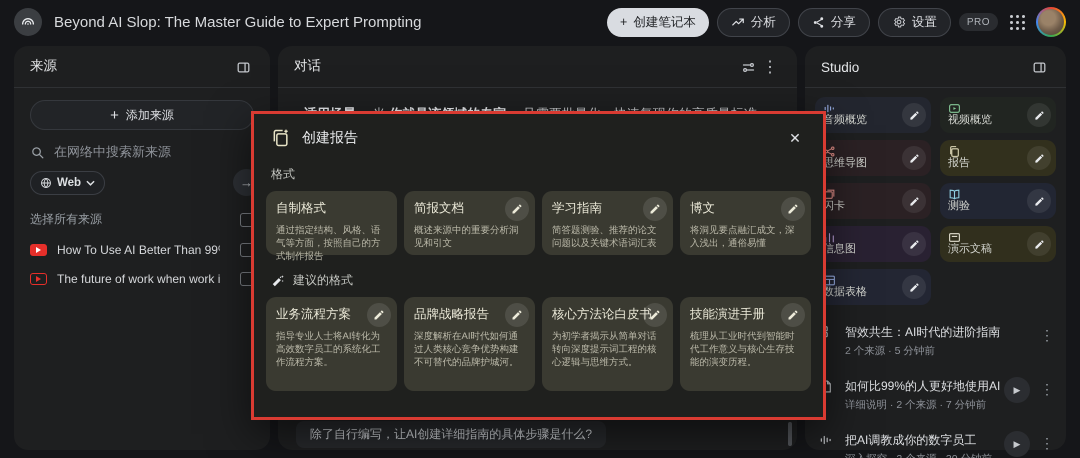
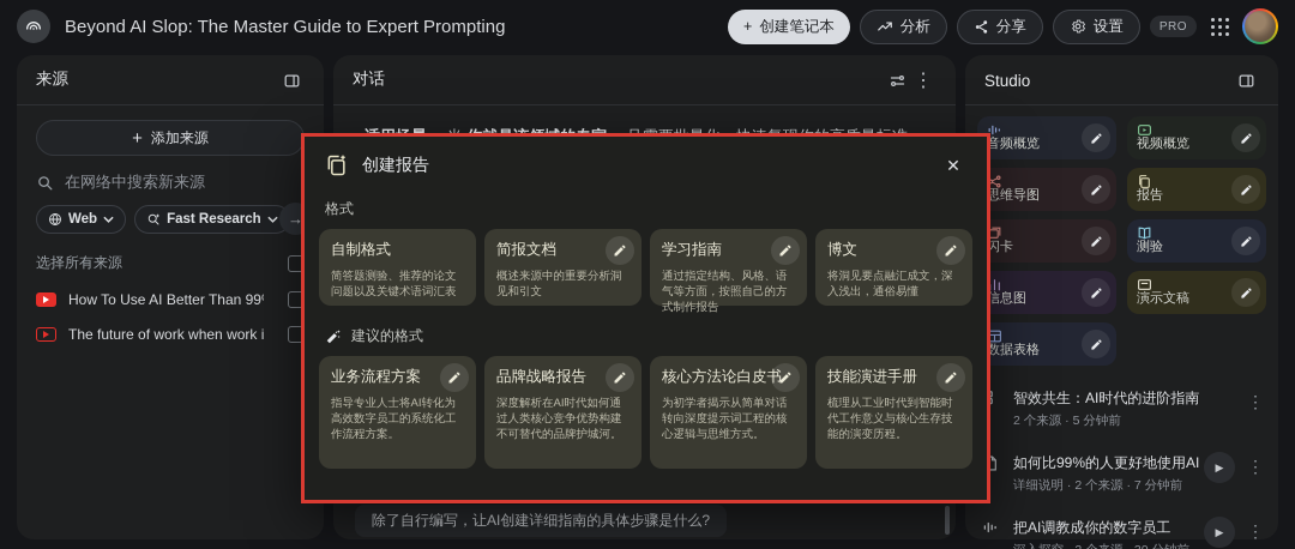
  Beyond AI Slop: The Master Guide to Expert Prompting
  +
  创建笔记本
  分析
  分享
  设置
  PRO
  来源
  +
  添加来源
  在网络中搜索新来源
  Web
+ Fast Research
  →
  选择所有来源
  对话
  ⋮
  除了自行编写，让AI创建详细指南的具体步骤是什么?
  Studio
  音频概览
  视频概览
  思维导图
  报告
  闪卡
  测验
  信息图
  演示文稿
  数据表格
  智效共生：AI时代的进阶指南 2 个来源 · 5 分钟前
  ⋮
  如何比99%的人更好地使用AI 详细说明 · 2 个来源 · 7 分钟前
  ▶
  ⋮
  ▶
  ⋮
  创建报告
  ✕
  格式
  自制格式
- 通过指定结构、风格、语气等方面，按照自己的方式制作报告
+ 简答题测验、推荐的论文问题以及关键术语词汇表
  简报文档
  概述来源中的重要分析洞见和引文
  学习指南
- 简答题测验、推荐的论文问题以及关键术语词汇表
+ 通过指定结构、风格、语气等方面，按照自己的方式制作报告
  博文
  将洞见要点融汇成文，深入浅出，通俗易懂
  建议的格式
  业务流程方案
  指导专业人士将AI转化为高效数字员工的系统化工作流程方案。
  品牌战略报告
  深度解析在AI时代如何通过人类核心竞争优势构建不可替代的品牌护城河。
  核心方法论白皮书
  为初学者揭示从简单对话转向深度提示词工程的核心逻辑与思维方式。
  技能演进手册
  梳理从工业时代到智能时代工作意义与核心生存技能的演变历程。
